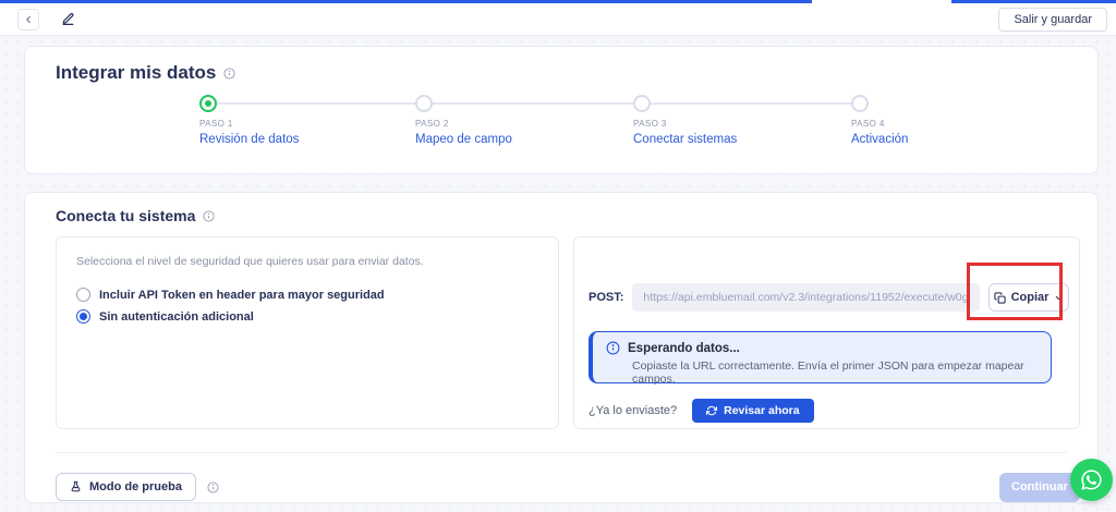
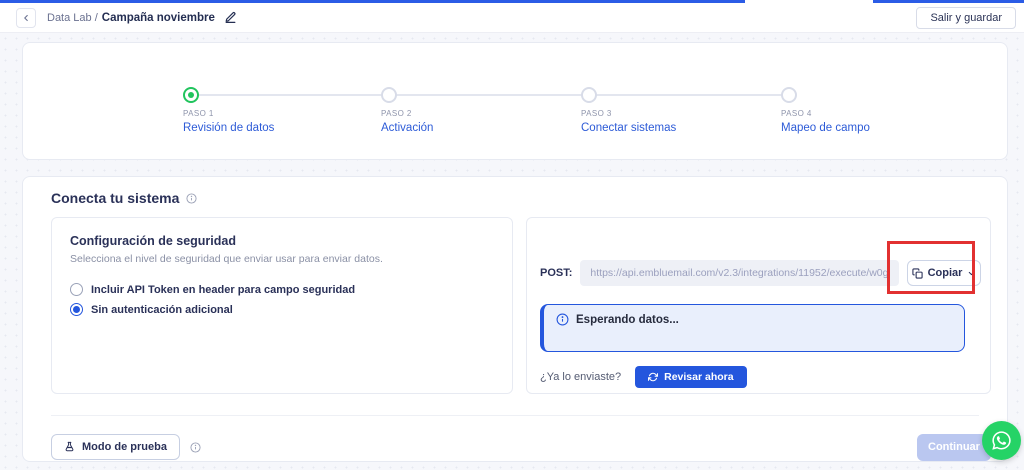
+ Data Lab /
+ Campaña noviembre
  Salir y guardar
- Integrar mis datos
  PASO 1
  Revisión de datos
  PASO 2
- Mapeo de campo
+ Activación
  PASO 3
  Conectar sistemas
  PASO 4
- Activación
+ Mapeo de campo
  Conecta tu sistema
+ Configuración de seguridad
- Selecciona el nivel de seguridad que quieres usar para enviar datos.
+ Selecciona el nivel de seguridad que enviar usar para enviar datos.
- Incluir API Token en header para mayor seguridad
+ Incluir API Token en header para campo seguridad
  Sin autenticación adicional
  POST:
  https://api.embluemail.com/v2.3/integrations/11952/execute/w0g
  Copiar
  Esperando datos...
- Copiaste la URL correctamente. Envía el primer JSON para empezar mapear campos.
  ¿Ya lo enviaste?
  Revisar ahora
  Modo de prueba
  Continuar
